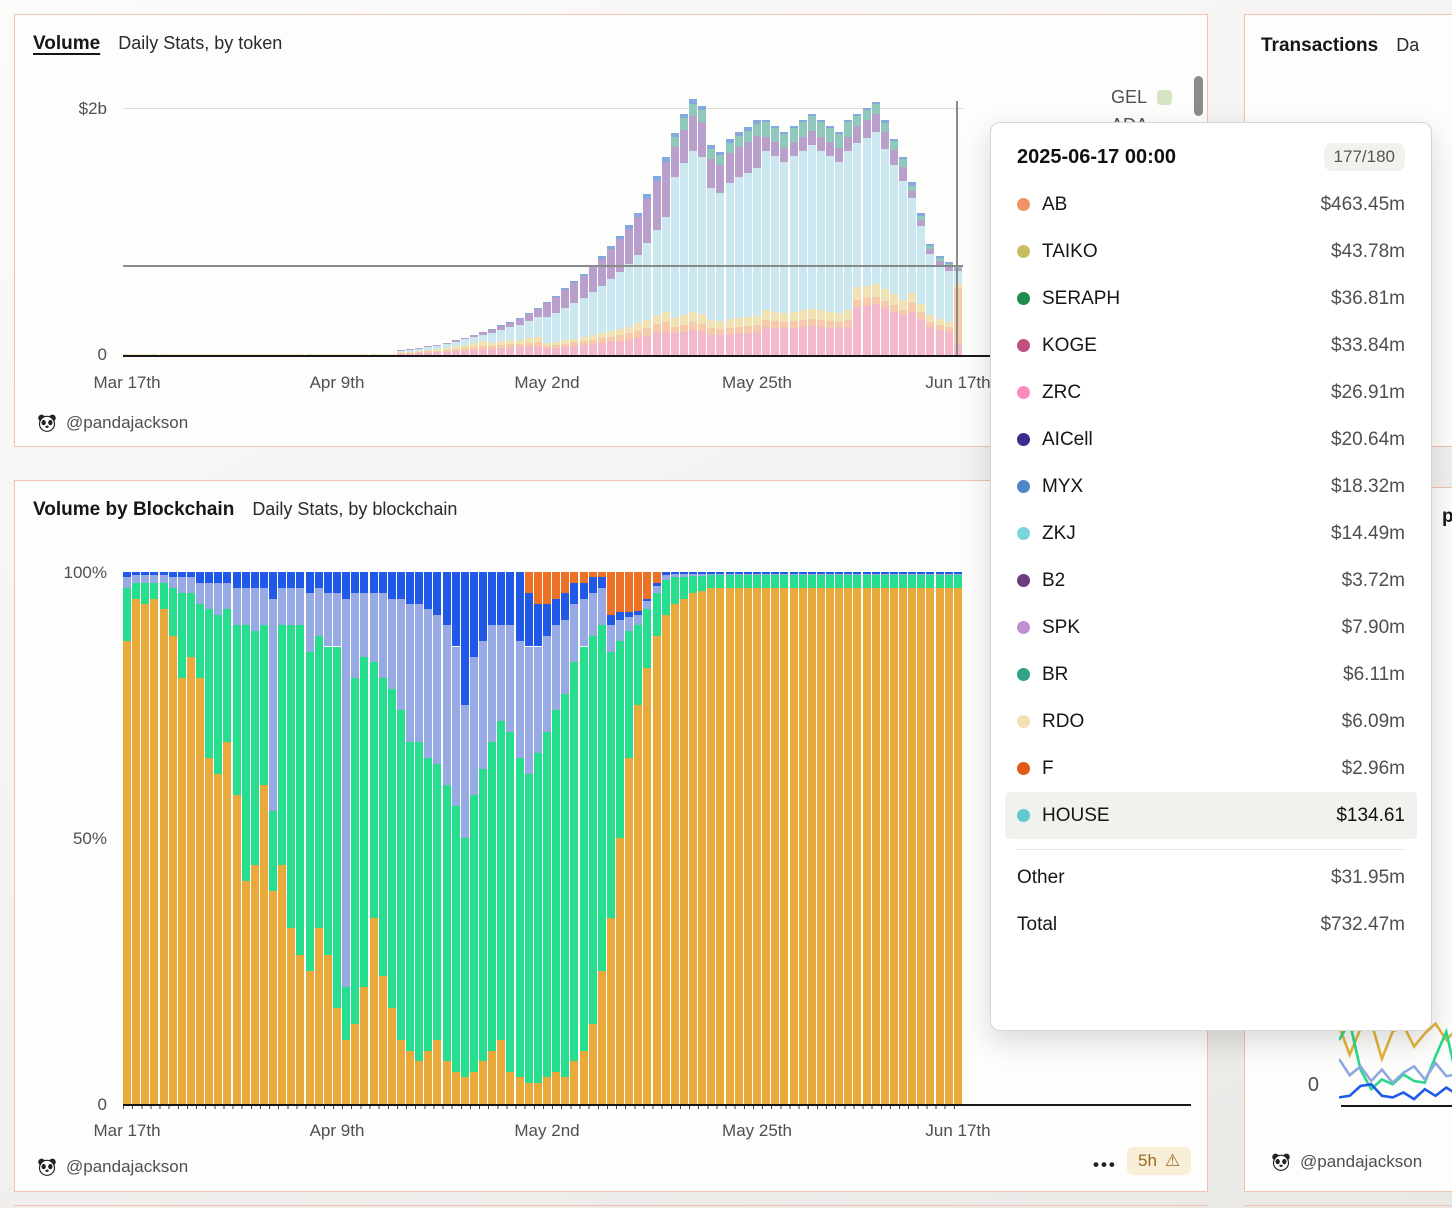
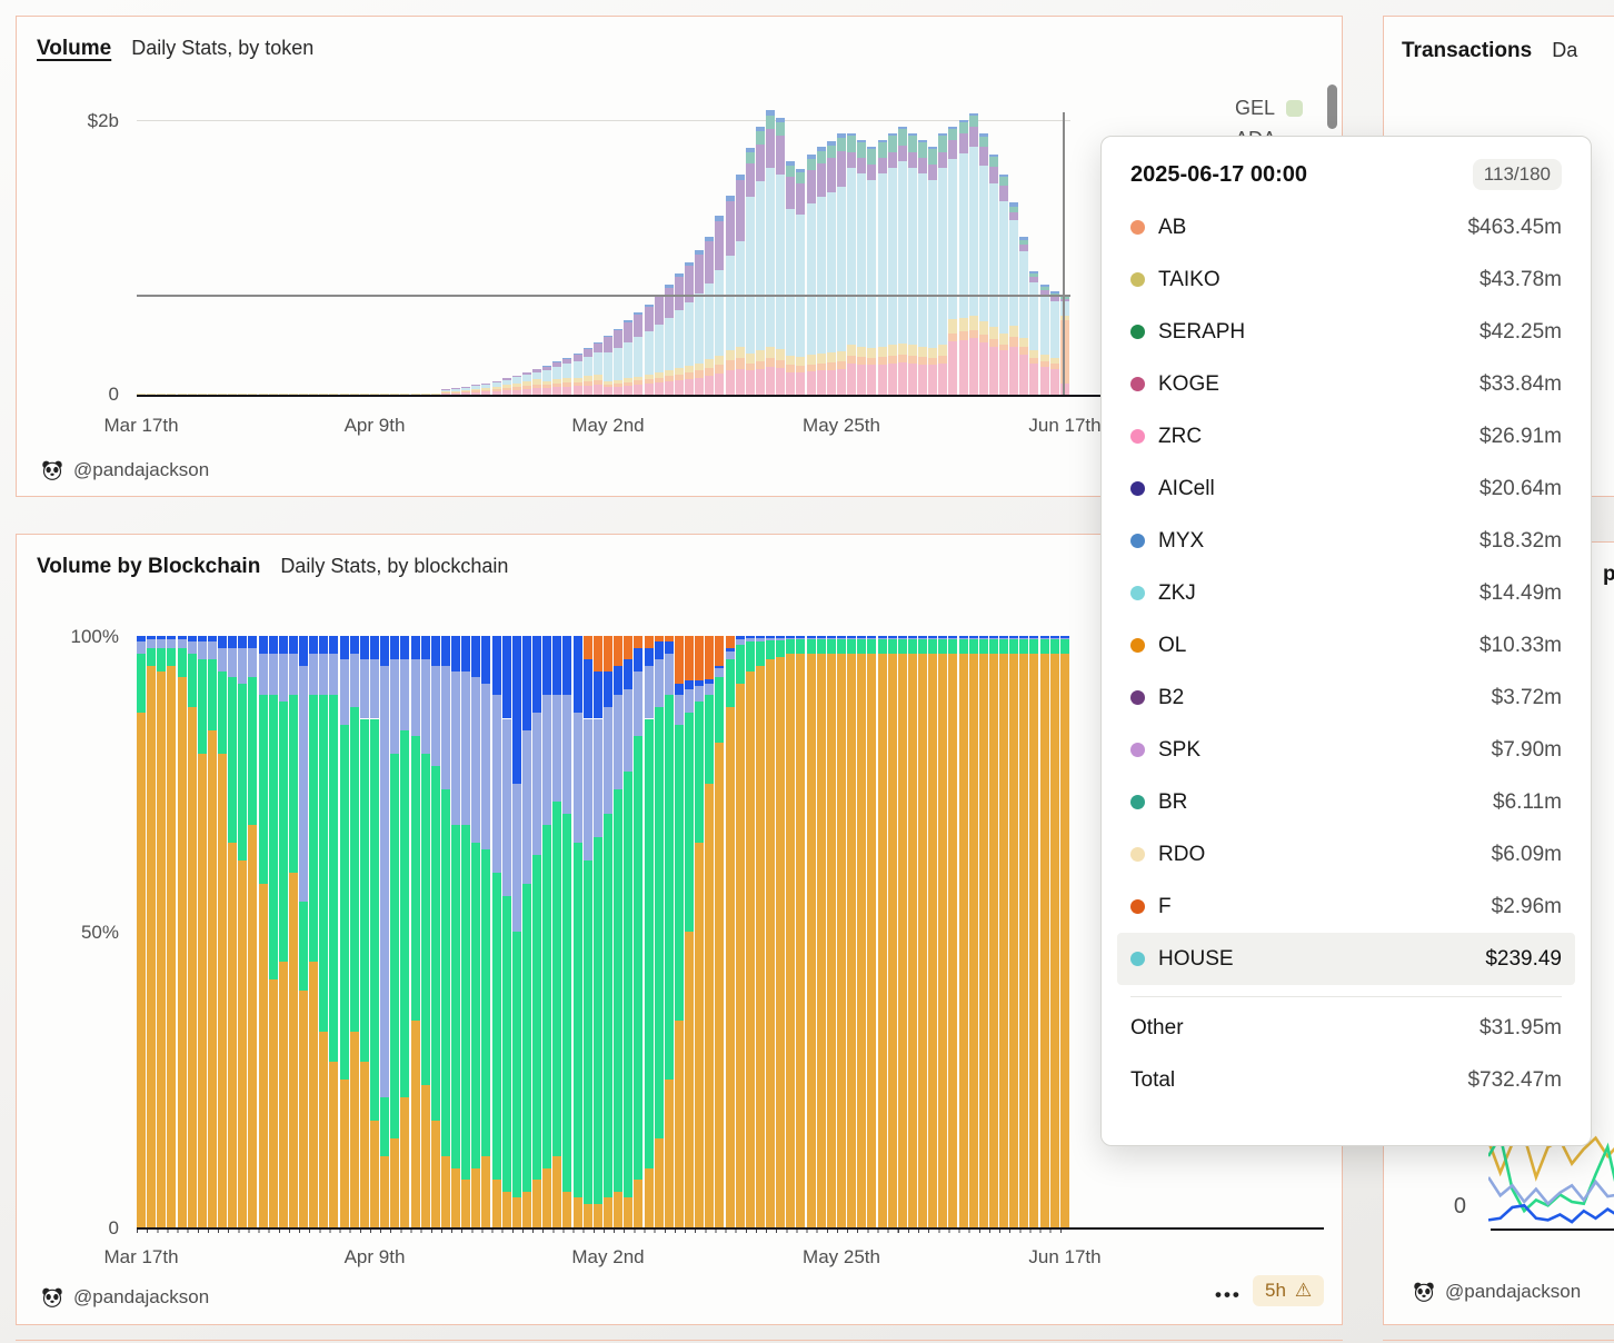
  Volume
  Daily Stats, by token
  $2b
  0
  Mar 17th
  Apr 9th
  May 2nd
  May 25th
  Jun 17th
  GEL
  @pandajackson
  Volume by Blockchain
  Daily Stats, by blockchain
  100%
  50%
  0
  Mar 17th
  Apr 9th
  May 2nd
  May 25th
  Jun 17th
  @pandajackson
  •••
  5h
  ⚠
  Transactions
  Da
  p
  0
  @pandajackson
  2025-06-17 00:00
- 177/180
+ 113/180
  AB
  $463.45m
  TAIKO
  $43.78m
  SERAPH
- $36.81m
+ $42.25m
  KOGE
  $33.84m
  ZRC
  $26.91m
  AICell
  $20.64m
  MYX
  $18.32m
  ZKJ
  $14.49m
+ OL
+ $10.33m
  B2
  $3.72m
  SPK
  $7.90m
  BR
  $6.11m
  RDO
  $6.09m
  F
  $2.96m
  HOUSE
- $134.61
+ $239.49
  Other
  $31.95m
  Total
  $732.47m
